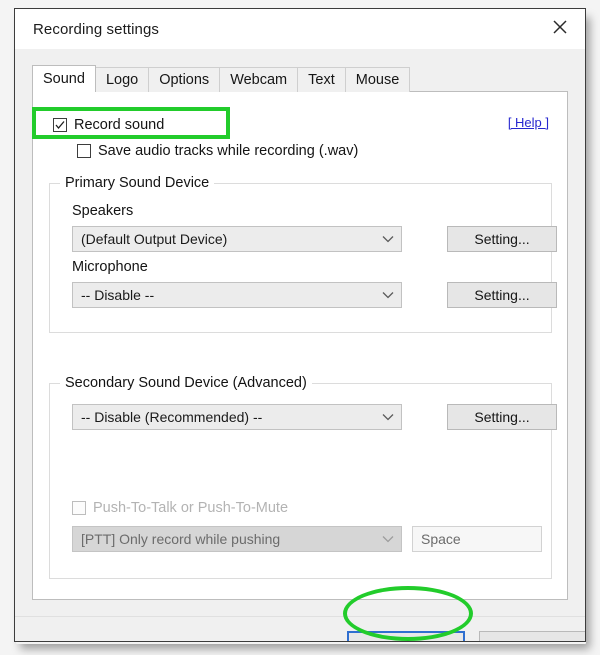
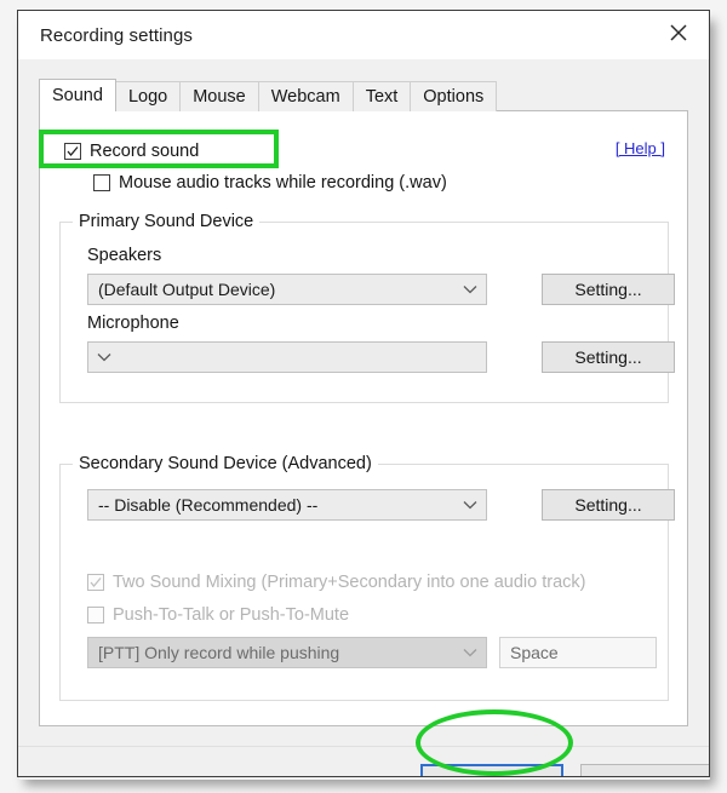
  Recording settings
  Sound
  Logo
- Options
+ Mouse
  Webcam
  Text
- Mouse
+ Options
  Record sound
- Save audio tracks while recording (.wav)
+ Mouse audio tracks while recording (.wav)
  [ Help ]
  Primary Sound Device
  Speakers
  (Default Output Device)
  Setting...
  Microphone
- -- Disable --
  Setting...
  Secondary Sound Device (Advanced)
  -- Disable (Recommended) --
  Setting...
+ Two Sound Mixing (Primary+Secondary into one audio track)
  Push-To-Talk or Push-To-Mute
  [PTT] Only record while pushing
  Space
